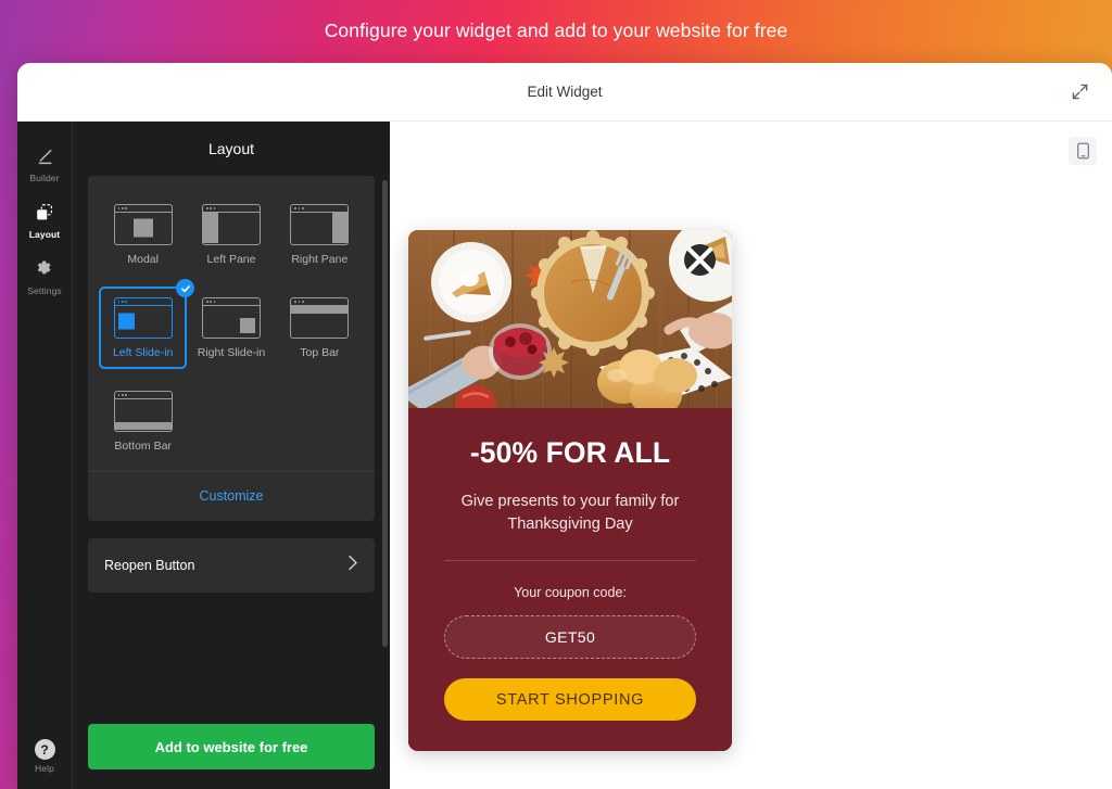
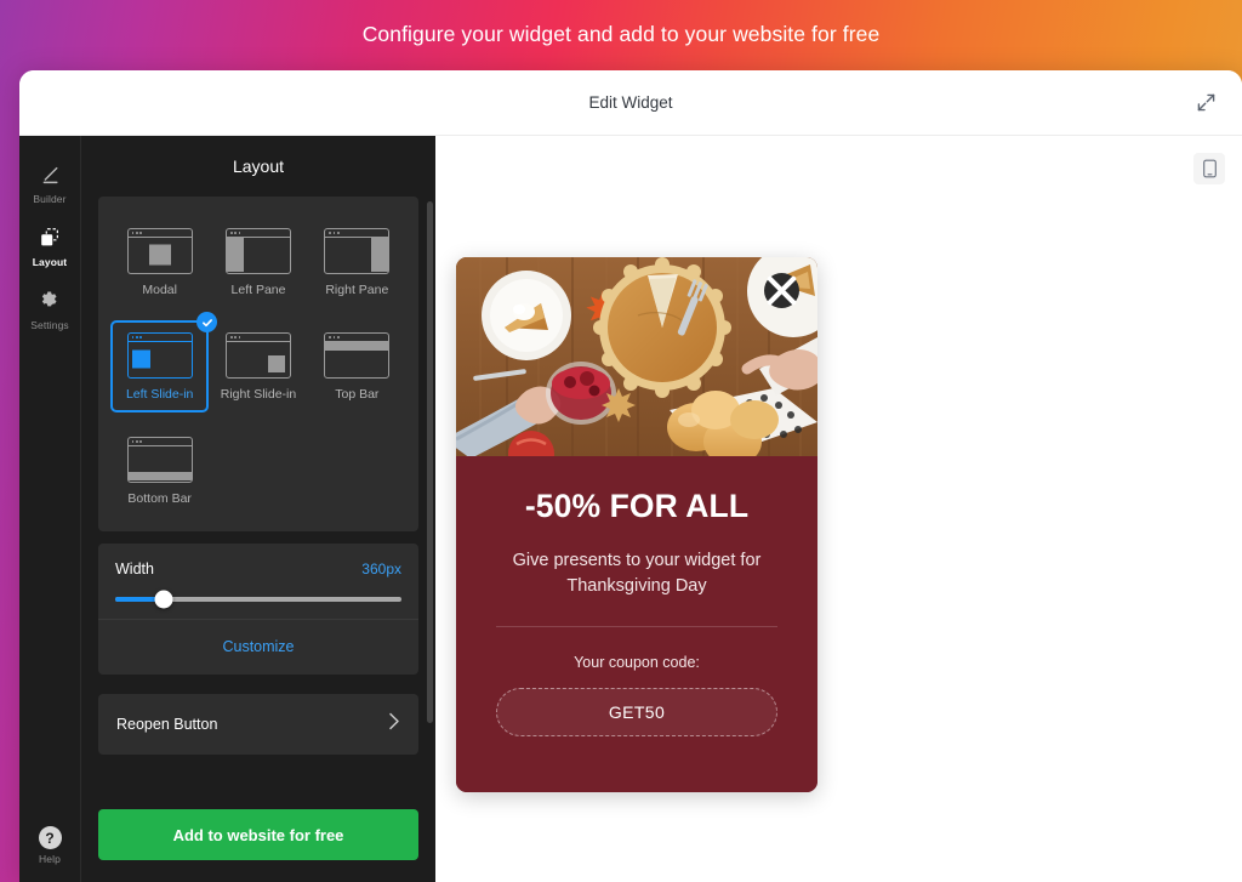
  Configure your widget and add to your website for free
  Edit Widget
  Builder
  Layout
  Settings
  ?
  Help
  Layout
  Modal
  Left Pane
  Right Pane
  Left Slide-in
  Right Slide-in
  Top Bar
  Bottom Bar
+ Width
+ 360px
  Customize
  Reopen Button
  Add to website for free
  -50% FOR ALL
- Give presents to your family for Thanksgiving Day
+ Give presents to your widget for Thanksgiving Day
  Your coupon code:
  GET50
- START SHOPPING
